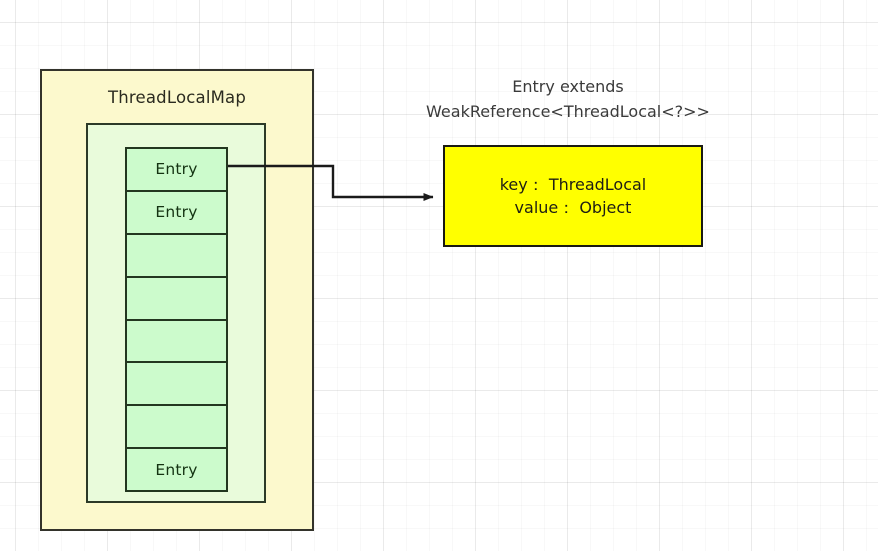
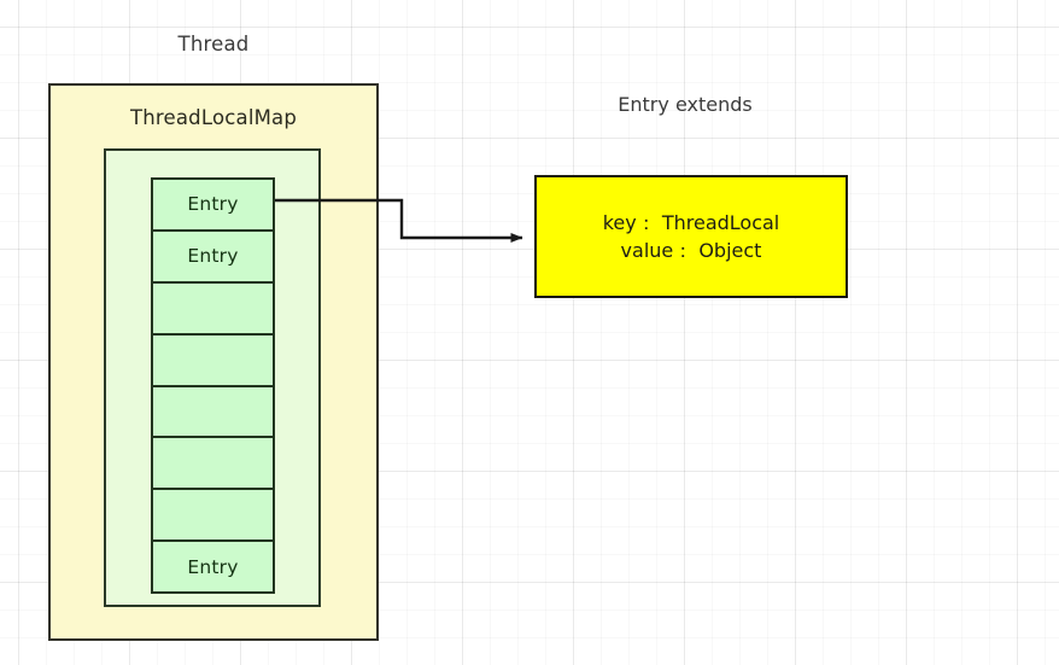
+ Thread
  ThreadLocalMap
  Entry
  Entry
  Entry
  Entry extends
- WeakReference<ThreadLocal<?>>
  key： ThreadLocal
  value： Object
